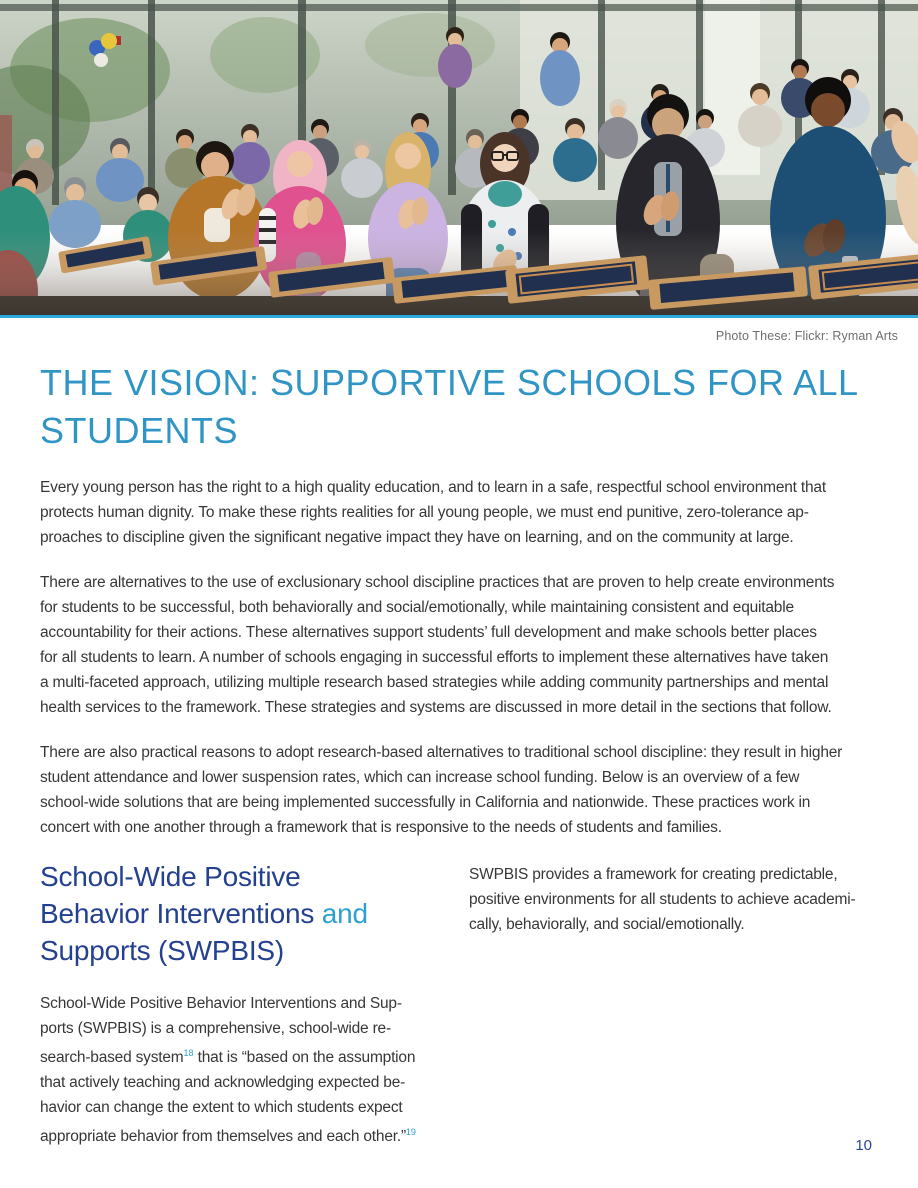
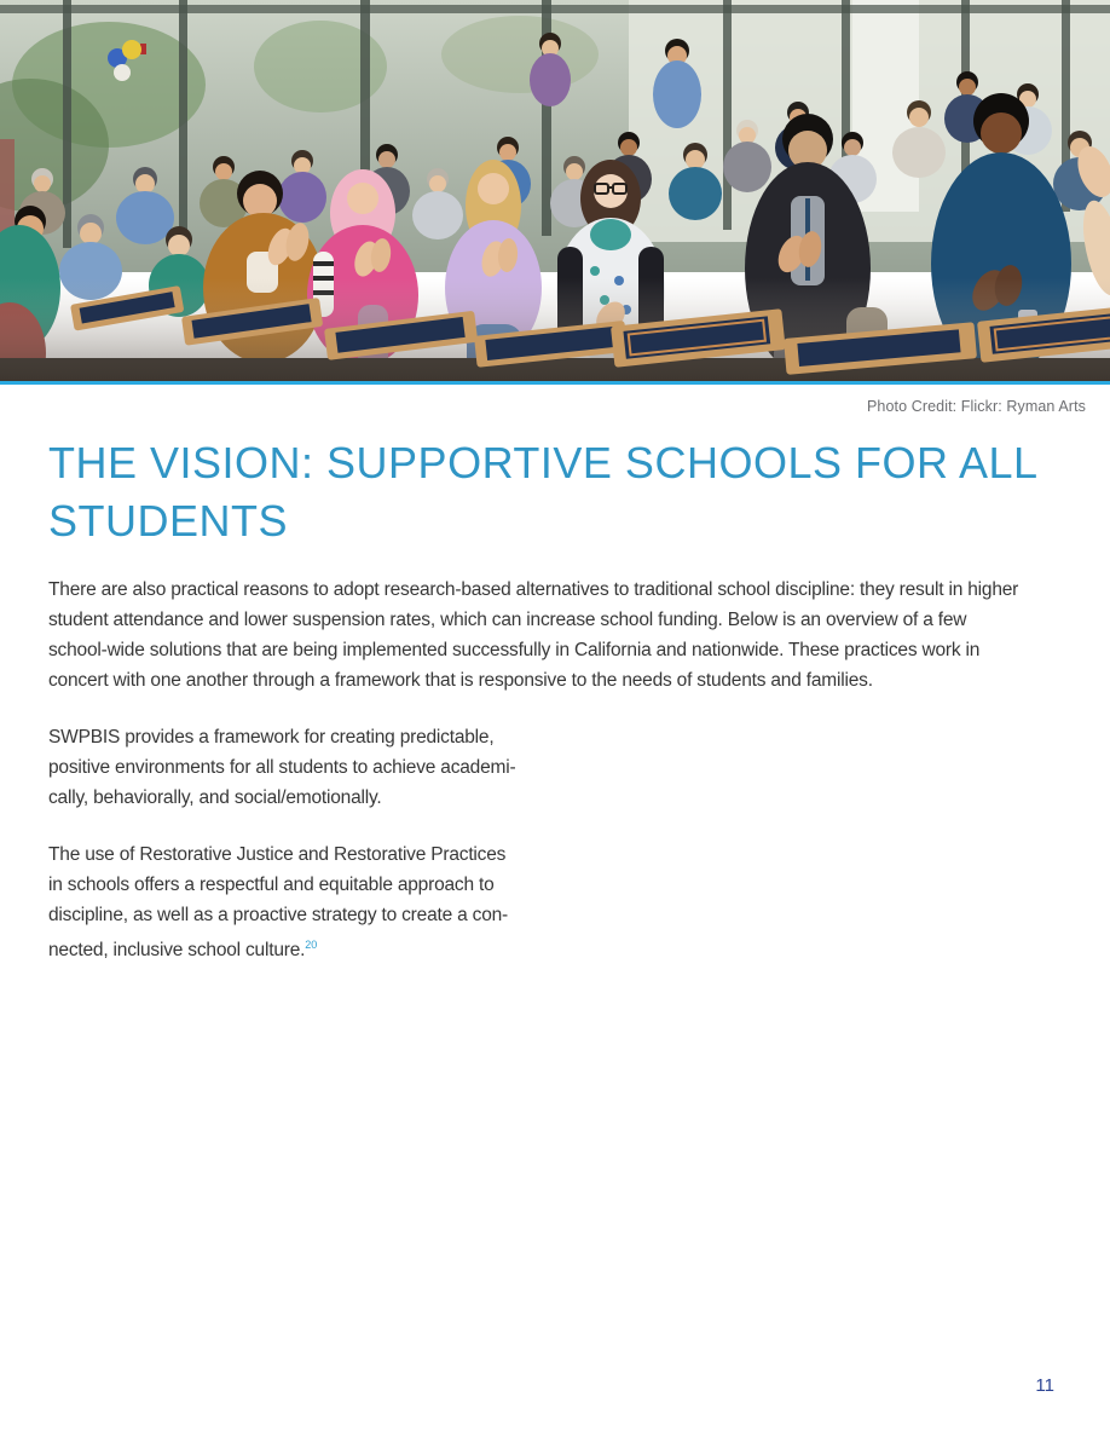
- Photo These: Flickr: Ryman Arts
+ Photo Credit: Flickr: Ryman Arts
  THE VISION: SUPPORTIVE SCHOOLS FOR ALL
  STUDENTS
- Every young person has the right to a high quality education, and to learn in a safe, respectful school environment that
- protects human dignity. To make these rights realities for all young people, we must end punitive, zero-tolerance ap-
- proaches to discipline given the significant negative impact they have on learning, and on the community at large.
- There are alternatives to the use of exclusionary school discipline practices that are proven to help create environments
- for students to be successful, both behaviorally and social/emotionally, while maintaining consistent and equitable
- accountability for their actions. These alternatives support students’ full development and make schools better places
- for all students to learn. A number of schools engaging in successful efforts to implement these alternatives have taken
- a multi-faceted approach, utilizing multiple research based strategies while adding community partnerships and mental
- health services to the framework. These strategies and systems are discussed in more detail in the sections that follow.
  There are also practical reasons to adopt research-based alternatives to traditional school discipline: they result in higher
  student attendance and lower suspension rates, which can increase school funding. Below is an overview of a few
  school-wide solutions that are being implemented successfully in California and nationwide. These practices work in
  concert with one another through a framework that is responsive to the needs of students and families.
- School-Wide Positive
- Behavior Interventions and
- Supports (SWPBIS)
- School-Wide Positive Behavior Interventions and Sup-
- ports (SWPBIS) is a comprehensive, school-wide re-
- search-based system18 that is “based on the assumption
- that actively teaching and acknowledging expected be-
- havior can change the extent to which students expect
- appropriate behavior from themselves and each other.”19
  SWPBIS provides a framework for creating predictable,
  positive environments for all students to achieve academi-
  cally, behaviorally, and social/emotionally.
+ The use of Restorative Justice and Restorative Practices
+ in schools offers a respectful and equitable approach to
+ discipline, as well as a proactive strategy to create a con-
+ nected, inclusive school culture.20
- 10
+ 11
